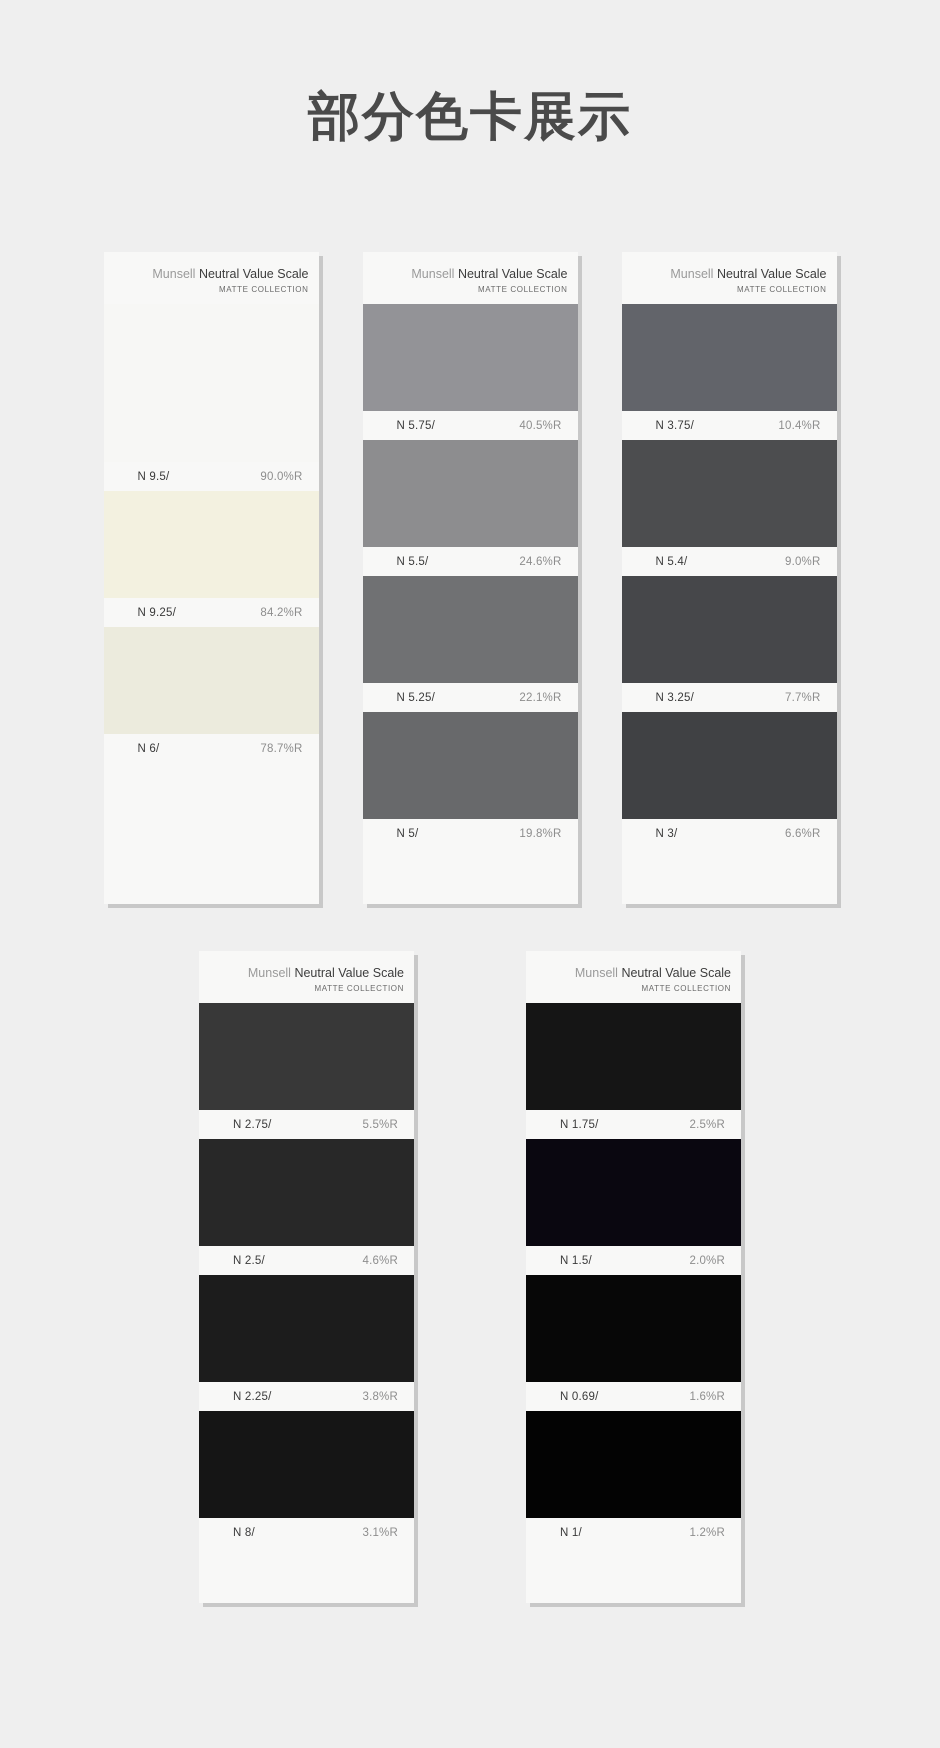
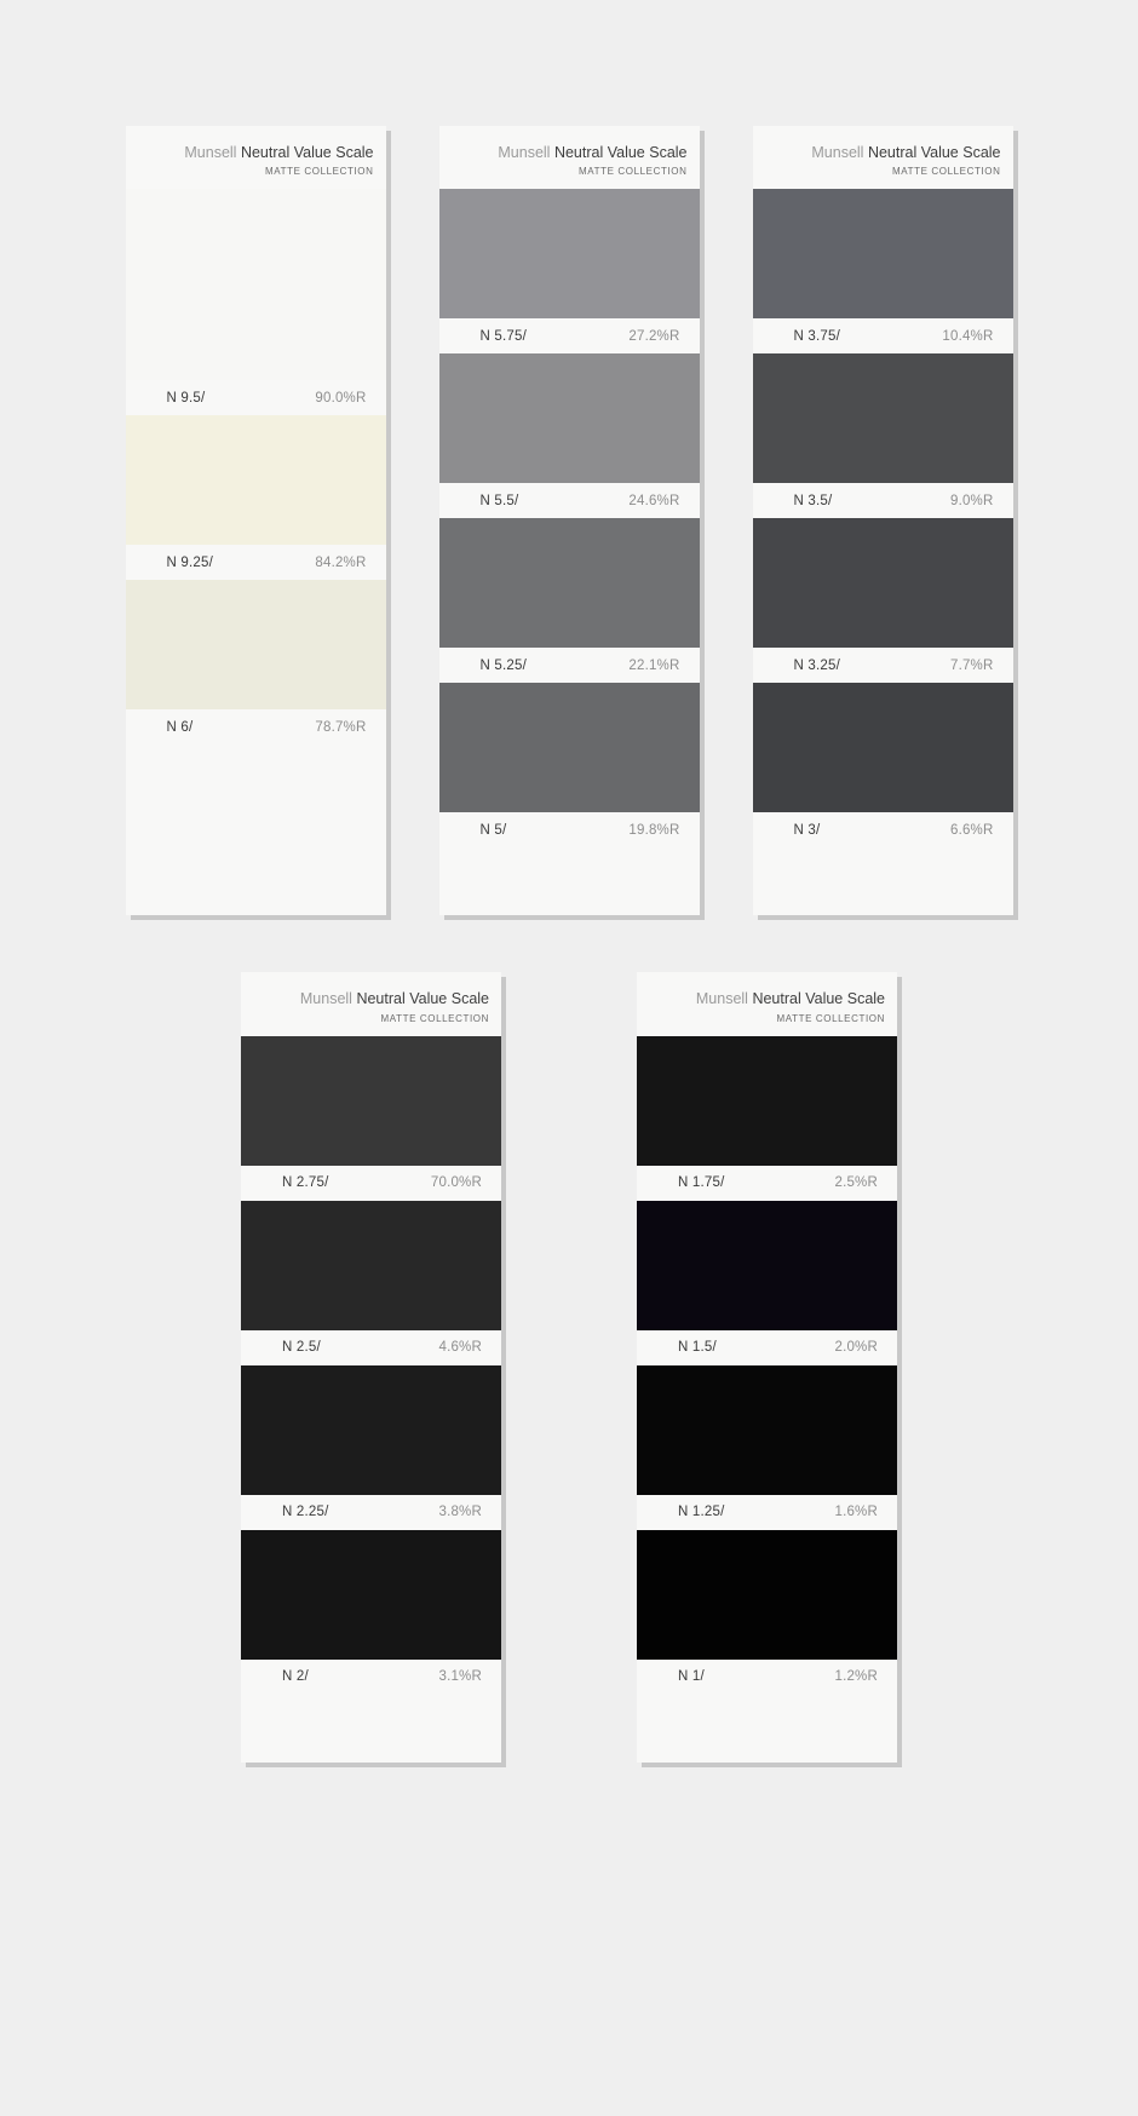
- 部分色卡展示
  Munsell Neutral Value Scale
  MATTE COLLECTION
  N 9.5/
  90.0%R
  N 9.25/
  84.2%R
  N 6/
  78.7%R
  Munsell Neutral Value Scale
  MATTE COLLECTION
  N 5.75/
- 40.5%R
+ 27.2%R
  N 5.5/
  24.6%R
  N 5.25/
  22.1%R
  N 5/
  19.8%R
  Munsell Neutral Value Scale
  MATTE COLLECTION
  N 3.75/
  10.4%R
- N 5.4/
+ N 3.5/
  9.0%R
  N 3.25/
  7.7%R
  N 3/
  6.6%R
  Munsell Neutral Value Scale
  MATTE COLLECTION
  N 2.75/
- 5.5%R
+ 70.0%R
  N 2.5/
  4.6%R
  N 2.25/
  3.8%R
- N 8/
+ N 2/
  3.1%R
  Munsell Neutral Value Scale
  MATTE COLLECTION
  N 1.75/
  2.5%R
  N 1.5/
  2.0%R
- N 0.69/
+ N 1.25/
  1.6%R
  N 1/
  1.2%R
